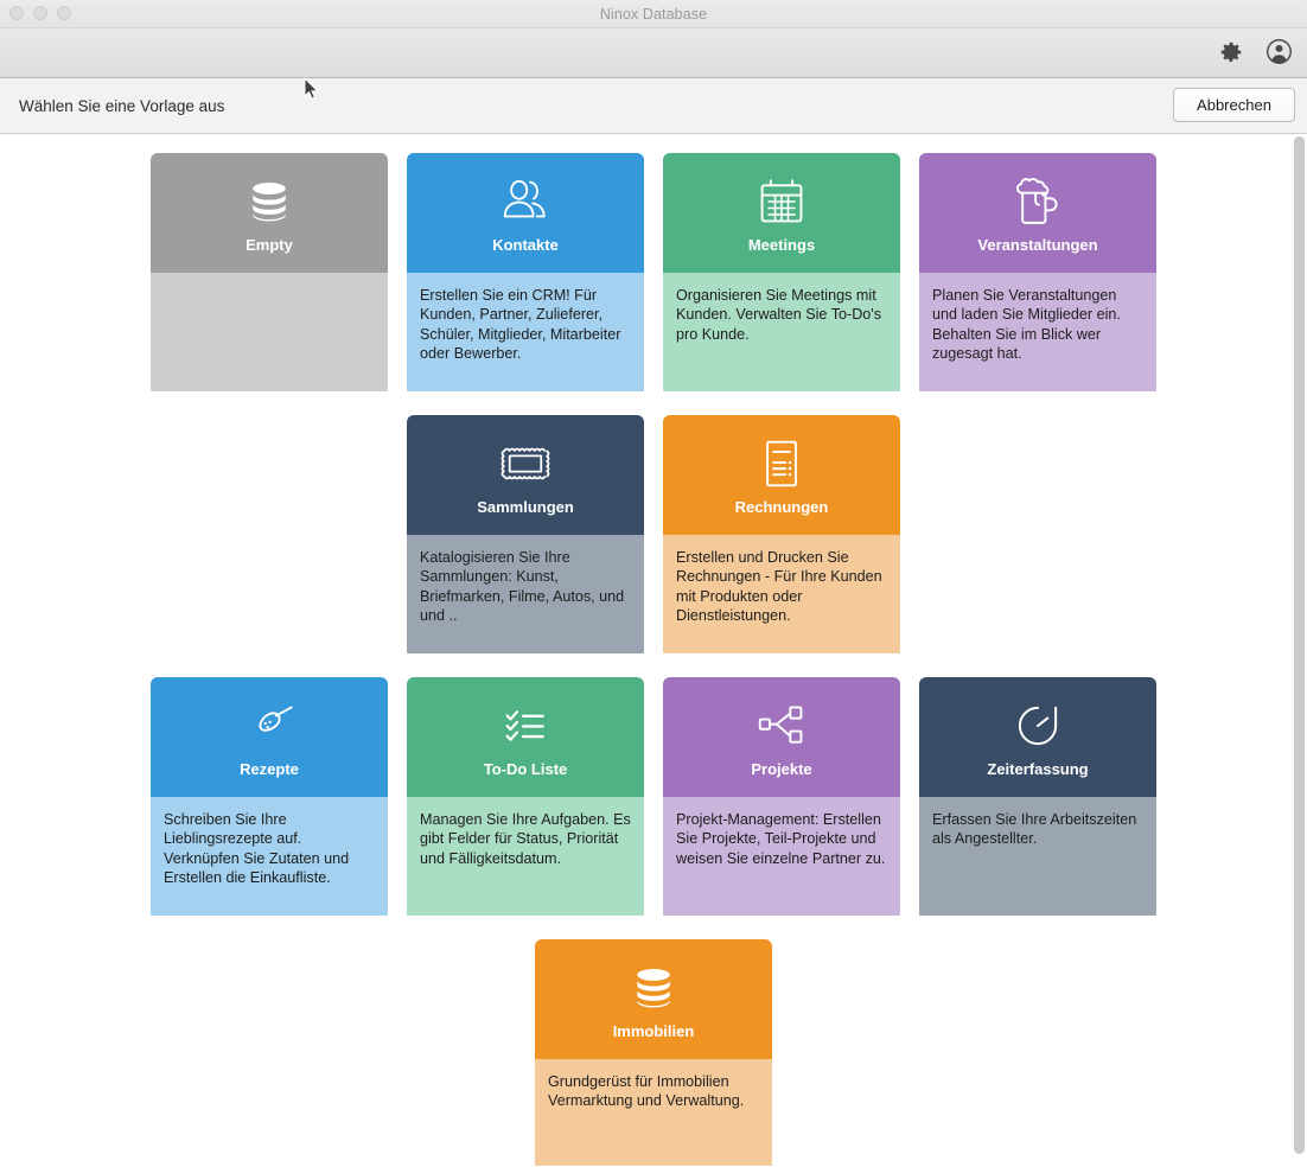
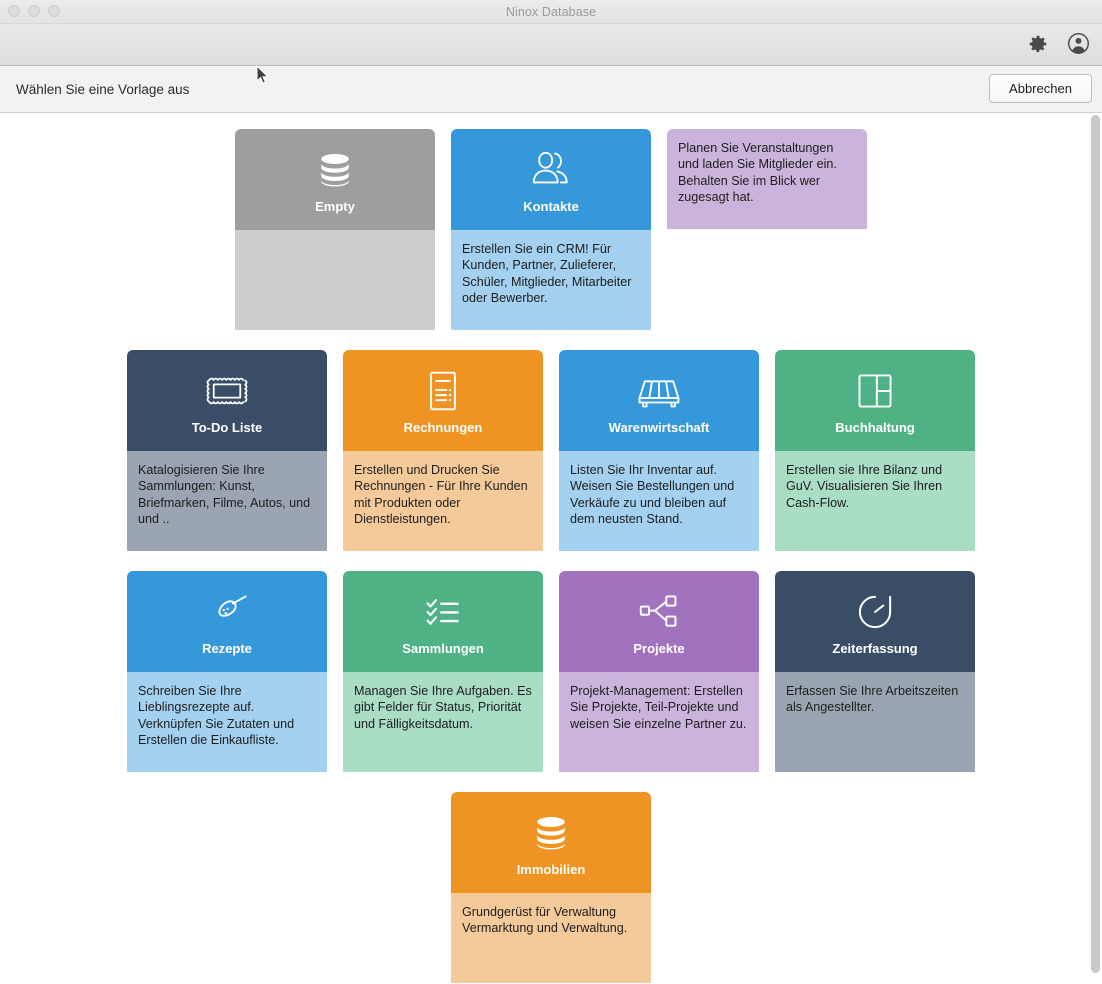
  Ninox Database
  Wählen Sie eine Vorlage aus
  Abbrechen
  Empty
  Kontakte
  Erstellen Sie ein CRM! Für Kunden, Partner, Zulieferer, Schüler, Mitglieder, Mitarbeiter oder Bewerber.
- Meetings
- Organisieren Sie Meetings mit Kunden. Verwalten Sie To-Do's pro Kunde.
- Veranstaltungen
  Planen Sie Veranstaltungen und laden Sie Mitglieder ein. Behalten Sie im Blick wer zugesagt hat.
- Sammlungen
+ To-Do Liste
  Katalogisieren Sie Ihre Sammlungen: Kunst, Briefmarken, Filme, Autos, und und ..
  Rechnungen
  Erstellen und Drucken Sie Rechnungen - Für Ihre Kunden mit Produkten oder Dienstleistungen.
+ Warenwirtschaft
+ Listen Sie Ihr Inventar auf. Weisen Sie Bestellungen und Verkäufe zu und bleiben auf dem neusten Stand.
+ Buchhaltung
+ Erstellen sie Ihre Bilanz und GuV. Visualisieren Sie Ihren Cash-Flow.
  Rezepte
  Schreiben Sie Ihre Lieblingsrezepte auf. Verknüpfen Sie Zutaten und Erstellen die Einkaufliste.
- To-Do Liste
+ Sammlungen
  Managen Sie Ihre Aufgaben. Es gibt Felder für Status, Priorität und Fälligkeitsdatum.
  Projekte
  Projekt-Management: Erstellen Sie Projekte, Teil-Projekte und weisen Sie einzelne Partner zu.
  Zeiterfassung
  Erfassen Sie Ihre Arbeitszeiten als Angestellter.
  Immobilien
- Grundgerüst für Immobilien Vermarktung und Verwaltung.
+ Grundgerüst für Verwaltung Vermarktung und Verwaltung.
